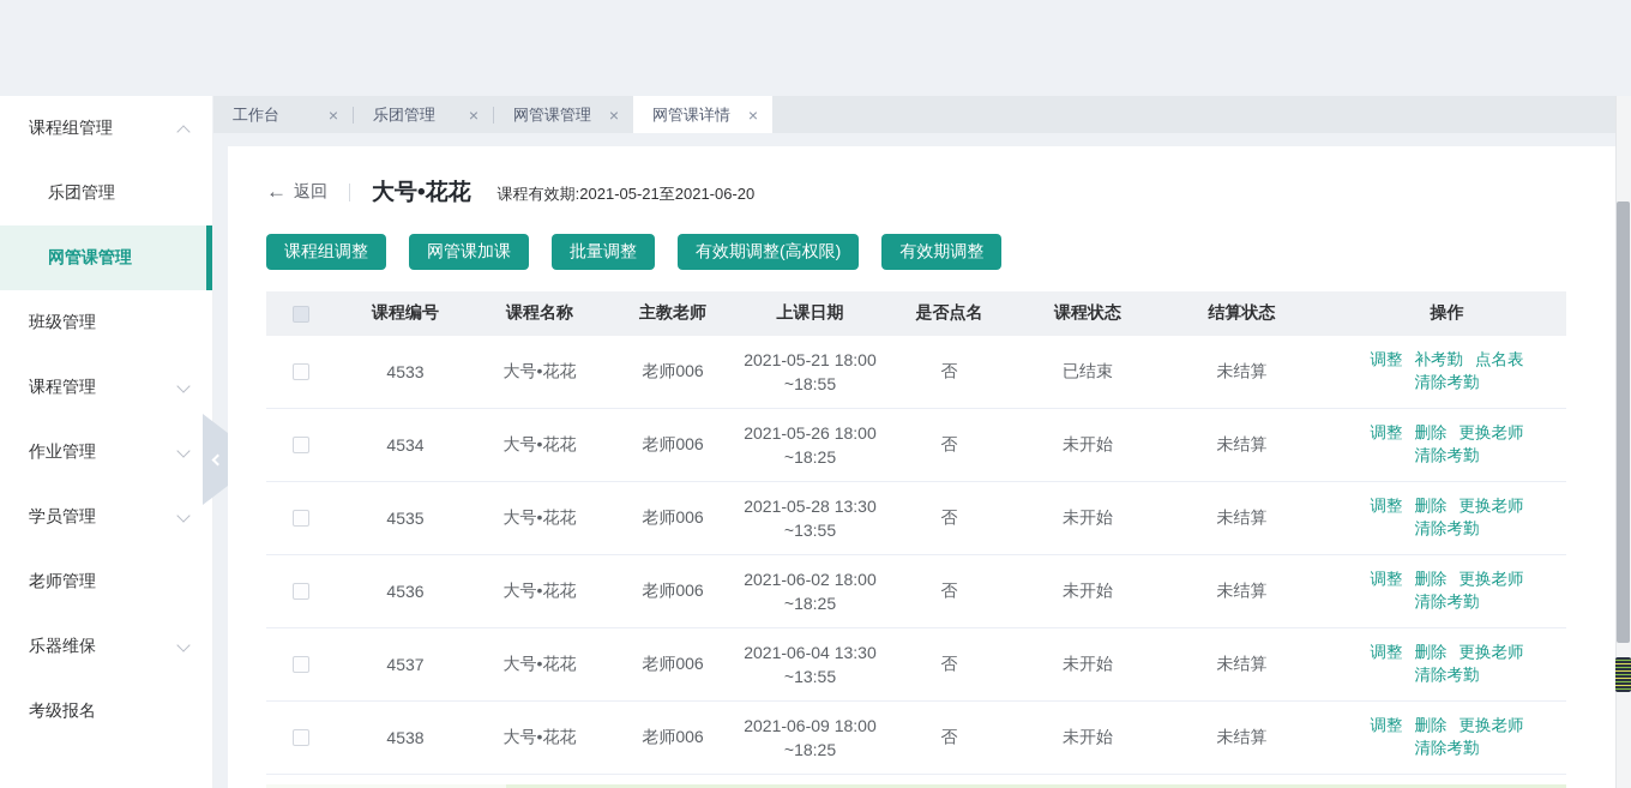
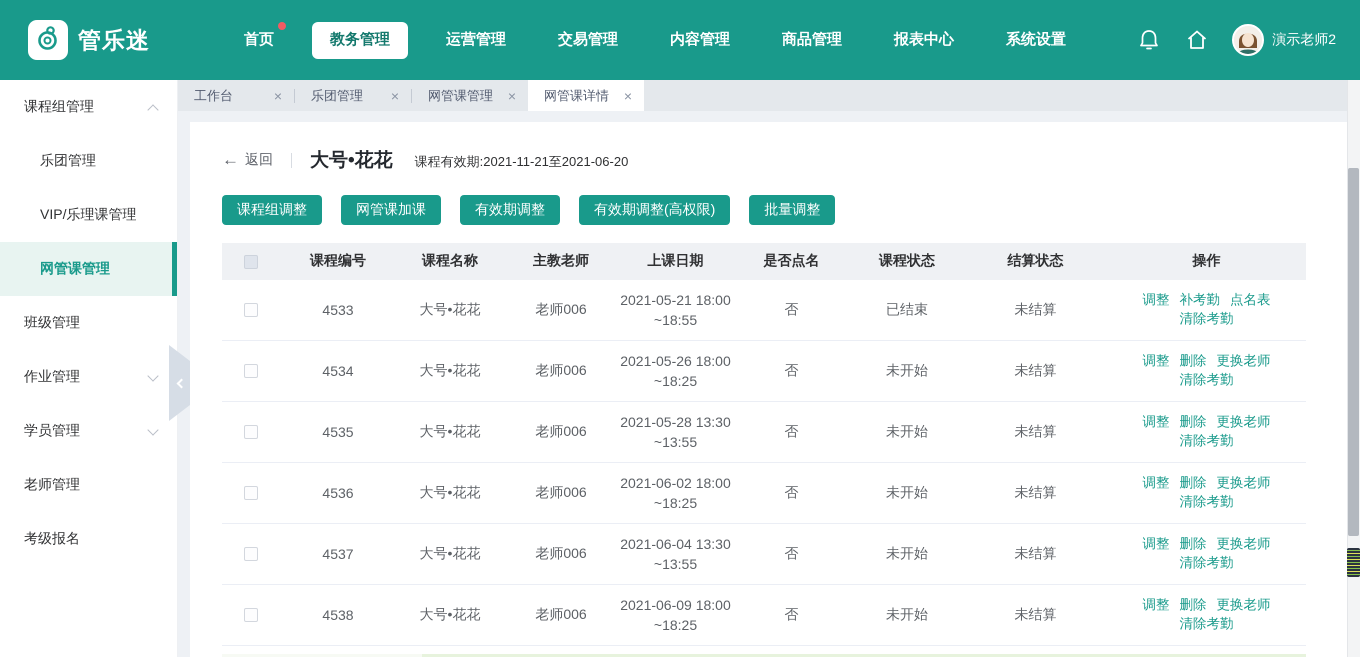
+ 管乐迷
+ 首页
+ 教务管理
+ 运营管理
+ 交易管理
+ 内容管理
+ 商品管理
+ 报表中心
+ 系统设置
+ 演示老师2
  课程组管理
  乐团管理
+ VIP/乐理课管理
  网管课管理
  班级管理
- 课程管理
  作业管理
  学员管理
  老师管理
- 乐器维保
  考级报名
  工作台
  ×
  乐团管理
  ×
  网管课管理
  ×
  网管课详情
  ×
  ←
  返回
  大号•花花
- 课程有效期:2021-05-21至2021-06-20
+ 课程有效期:2021-11-21至2021-06-20
  课程组调整
  网管课加课
- 批量调整
+ 有效期调整
  有效期调整(高权限)
- 有效期调整
+ 批量调整
  课程编号
  课程名称
  主教老师
  上课日期
  是否点名
  课程状态
  结算状态
  操作
  4533
  大号•花花
  老师006
  2021-05-21 18:00~18:55
  否
  已结束
  未结算
  调整 补考勤 点名表清除考勤
  4534
  大号•花花
  老师006
  2021-05-26 18:00~18:25
  否
  未开始
  未结算
  调整 删除 更换老师清除考勤
  4535
  大号•花花
  老师006
  2021-05-28 13:30~13:55
  否
  未开始
  未结算
  调整 删除 更换老师清除考勤
  4536
  大号•花花
  老师006
  2021-06-02 18:00~18:25
  否
  未开始
  未结算
  调整 删除 更换老师清除考勤
  4537
  大号•花花
  老师006
  2021-06-04 13:30~13:55
  否
  未开始
  未结算
  调整 删除 更换老师清除考勤
  4538
  大号•花花
  老师006
  2021-06-09 18:00~18:25
  否
  未开始
  未结算
  调整 删除 更换老师清除考勤
